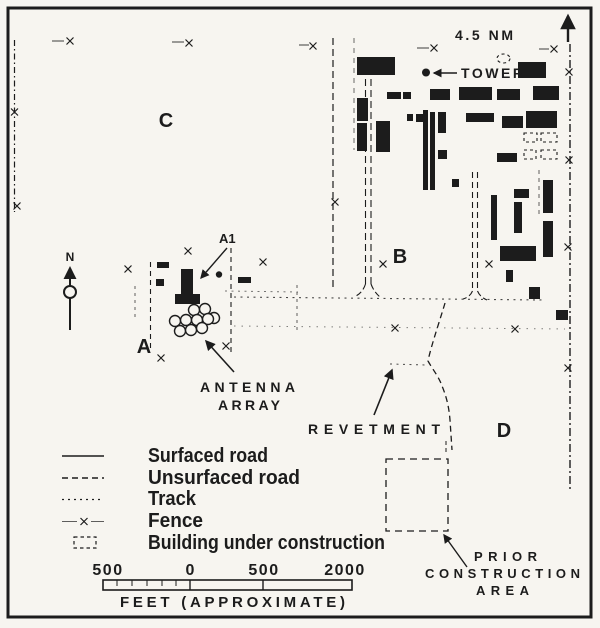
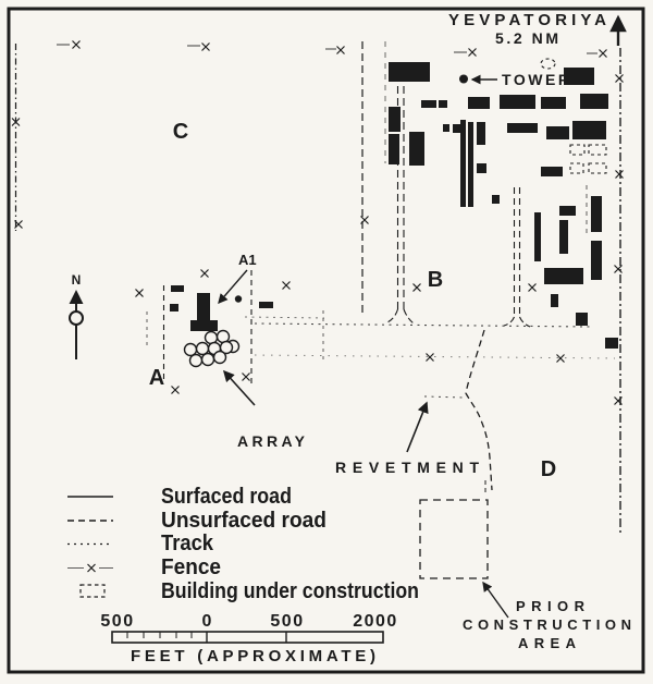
  N
+ YEVPATORIYA
- 4.5 NM
+ 5.2 NM
  TOWER
  C
  B
  A
  D
  A1
- ANTENNA
  ARRAY
  REVETMENT
  PRIOR
  CONSTRUCTION
  AREA
  Surfaced road
  Unsurfaced road
  Track
  Fence
  Building under construction
  500
  0
  500
  2000
  FEET (APPROXIMATE)
